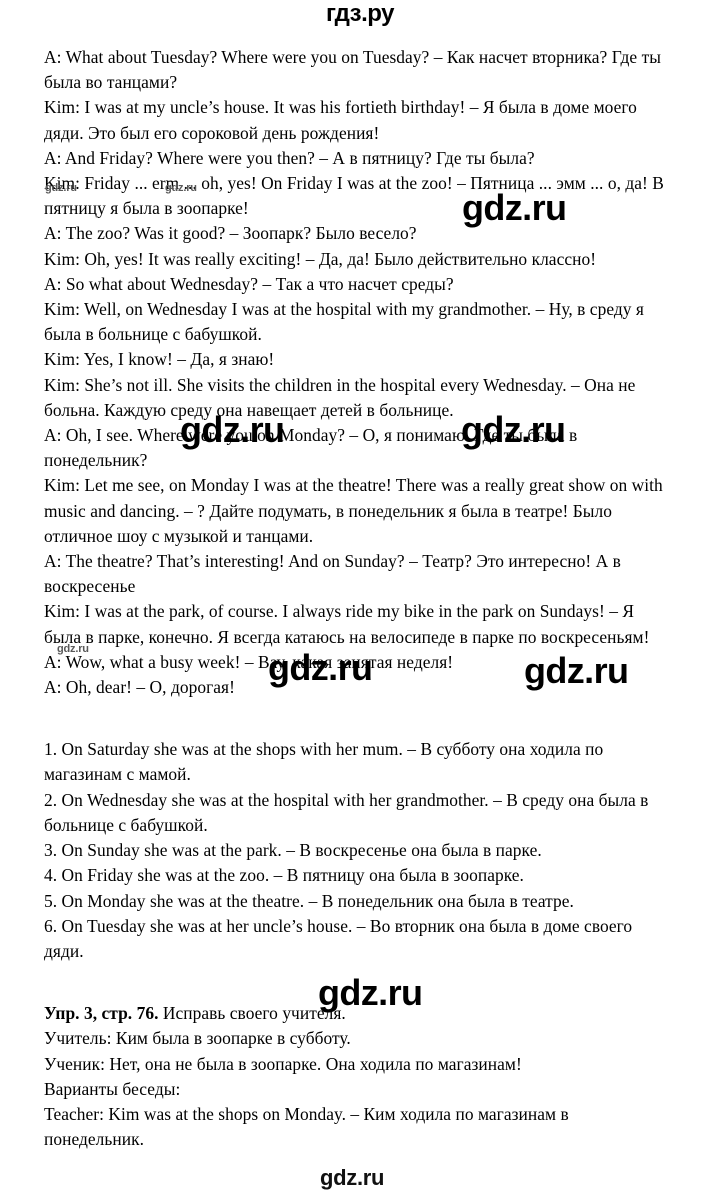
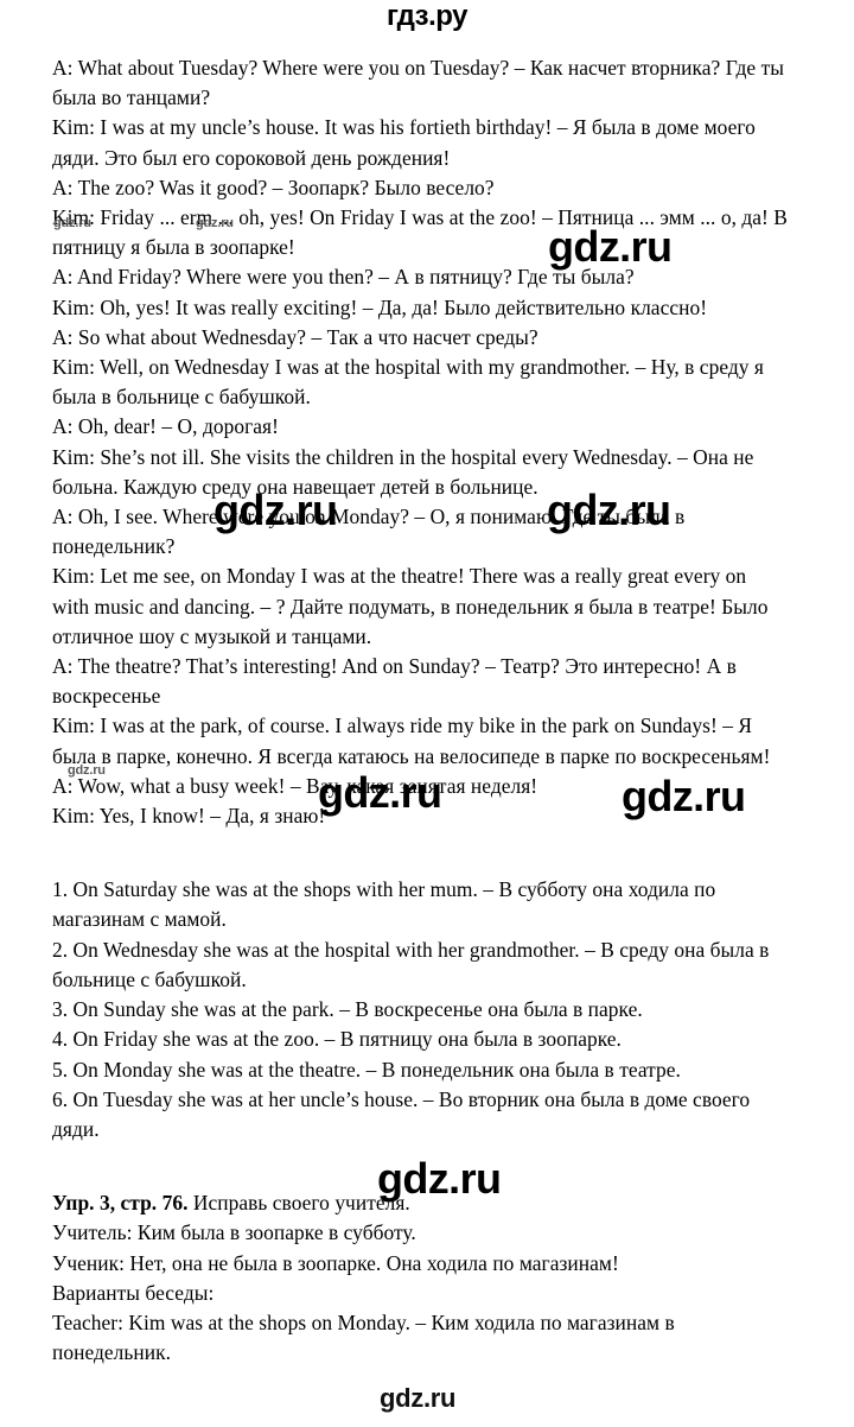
  гдз.ру
  A: What about Tuesday? Where were you on Tuesday? – Как насчет вторника? Где ты была во танцами?
  Kim: I was at my uncle’s house. It was his fortieth birthday! – Я была в доме моего дяди. Это был его сороковой день рождения!
- A: And Friday? Where were you then? – А в пятницу? Где ты была?
+ A: The zoo? Was it good? – Зоопарк? Было весело?
  Kim: Friday ... erm ... oh, yes! On Friday I was at the zoo! – Пятница ... эмм ... о, да! В пятницу я была в зоопарке!
- A: The zoo? Was it good? – Зоопарк? Было весело?
+ A: And Friday? Where were you then? – А в пятницу? Где ты была?
  Kim: Oh, yes! It was really exciting! – Да, да! Было действительно классно!
  A: So what about Wednesday? – Так а что насчет среды?
  Kim: Well, on Wednesday I was at the hospital with my grandmother. – Ну, в среду я была в больнице с бабушкой.
- Kim: Yes, I know! – Да, я знаю!
+ A: Oh, dear! – О, дорогая!
  Kim: She’s not ill. She visits the children in the hospital every Wednesday. – Она не больна. Каждую среду она навещает детей в больнице.
  A: Oh, I see. Where were you on Monday? – О, я понимаю. Где ты была в понедельник?
- Kim: Let me see, on Monday I was at the theatre! There was a really great show on with music and dancing. – ? Дайте подумать, в понедельник я была в театре! Было отличное шоу с музыкой и танцами.
+ Kim: Let me see, on Monday I was at the theatre! There was a really great every on with music and dancing. – ? Дайте подумать, в понедельник я была в театре! Было отличное шоу с музыкой и танцами.
  A: The theatre? That’s interesting! And on Sunday? – Театр? Это интересно! А в воскресенье
  Kim: I was at the park, of course. I always ride my bike in the park on Sundays! – Я была в парке, конечно. Я всегда катаюсь на велосипеде в парке по воскресеньям!
  A: Wow, what a busy week! – Вау, какая занятая неделя!
- A: Oh, dear! – О, дорогая!
+ Kim: Yes, I know! – Да, я знаю!
  1. On Saturday she was at the shops with her mum. – В субботу она ходила по магазинам с мамой.
  2. On Wednesday she was at the hospital with her grandmother. – В среду она была в больнице с бабушкой.
  3. On Sunday she was at the park. – В воскресенье она была в парке.
  4. On Friday she was at the zoo. – В пятницу она была в зоопарке.
  5. On Monday she was at the theatre. – В понедельник она была в театре.
  6. On Tuesday she was at her uncle’s house. – Во вторник она была в доме своего дяди.
  Упр. 3, стр. 76. Исправь своего учителя.
  Учитель: Ким была в зоопарке в субботу.
  Ученик: Нет, она не была в зоопарке. Она ходила по магазинам!
  Варианты беседы:
  Teacher: Kim was at the shops on Monday. – Ким ходила по магазинам в понедельник.
  gdz.ru
  gdz.ru
  gdz.ru
  gdz.ru
  gdz.ru
  gdz.ru
  gdz.ru
  gdz.ru
  gdz.ru
  gdz.ru
